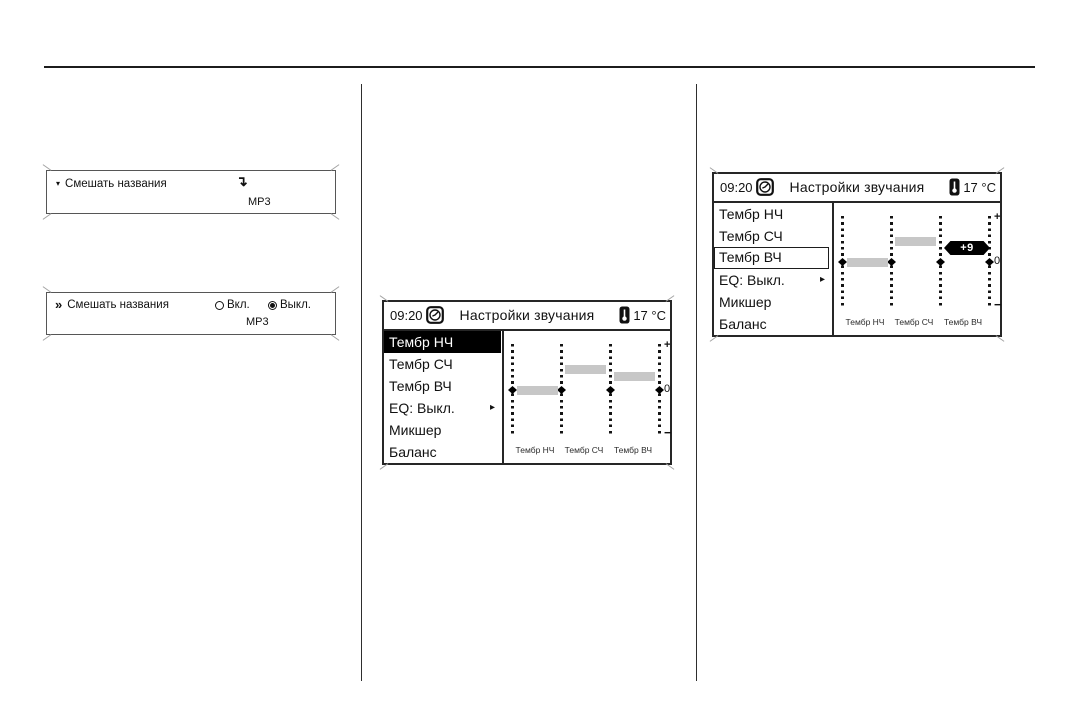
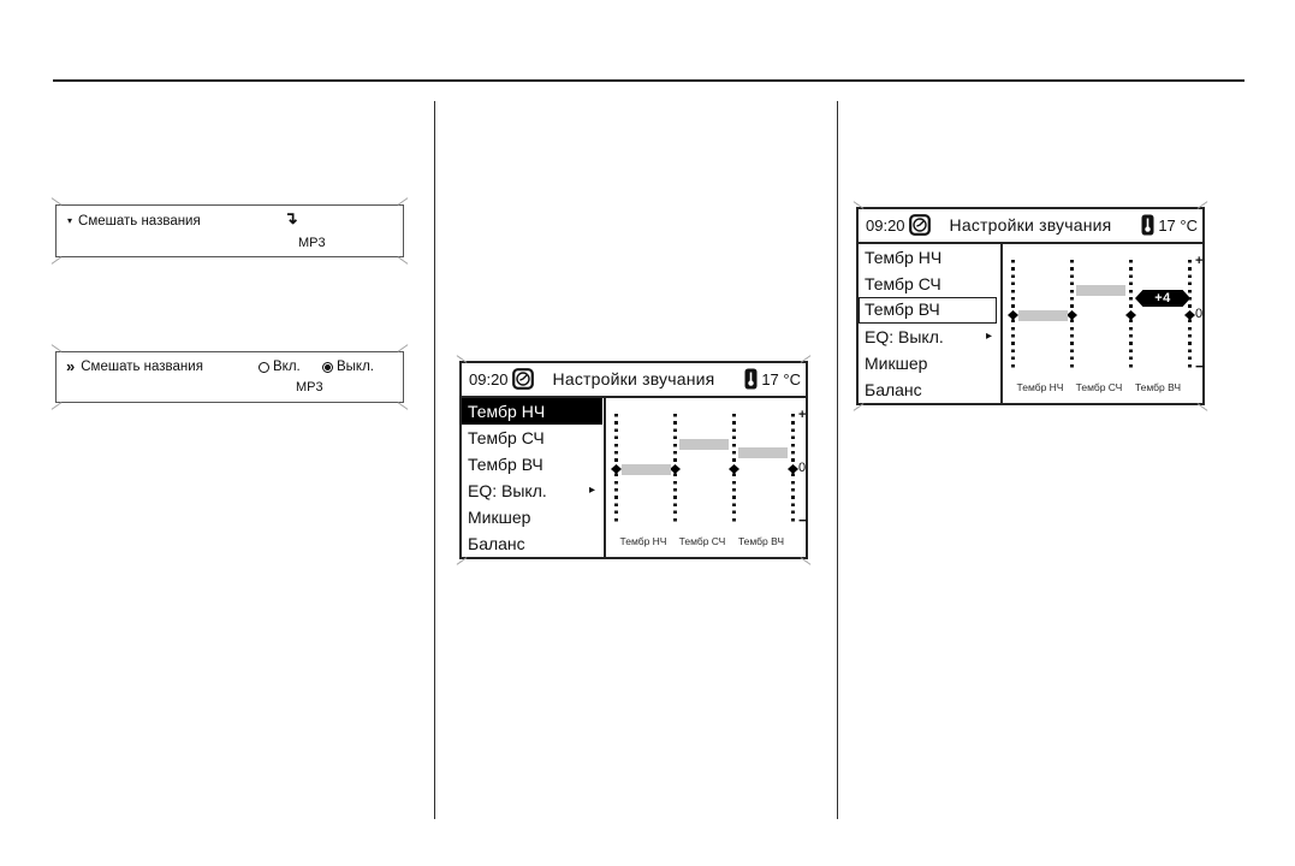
  ▾
  Смешать названия
  ↴
  MP3
  »
  Смешать названия
  Вкл.
  Выкл.
  MP3
  09:20
  Настройки звучания
  17 °C
  Тембр НЧ
  Тембр СЧ
  Тембр ВЧ
  EQ: Выкл.
  ▸
  Микшер
  Баланс
  +
  0
  −
  Тембр НЧ
  Тембр СЧ
  Тембр ВЧ
  09:20
  Настройки звучания
  17 °C
  Тембр НЧ
  Тембр СЧ
  Тембр ВЧ
  EQ: Выкл.
  ▸
  Микшер
  Баланс
  +
  0
  −
- +9
+ +4
  Тембр НЧ
  Тембр СЧ
  Тембр ВЧ
